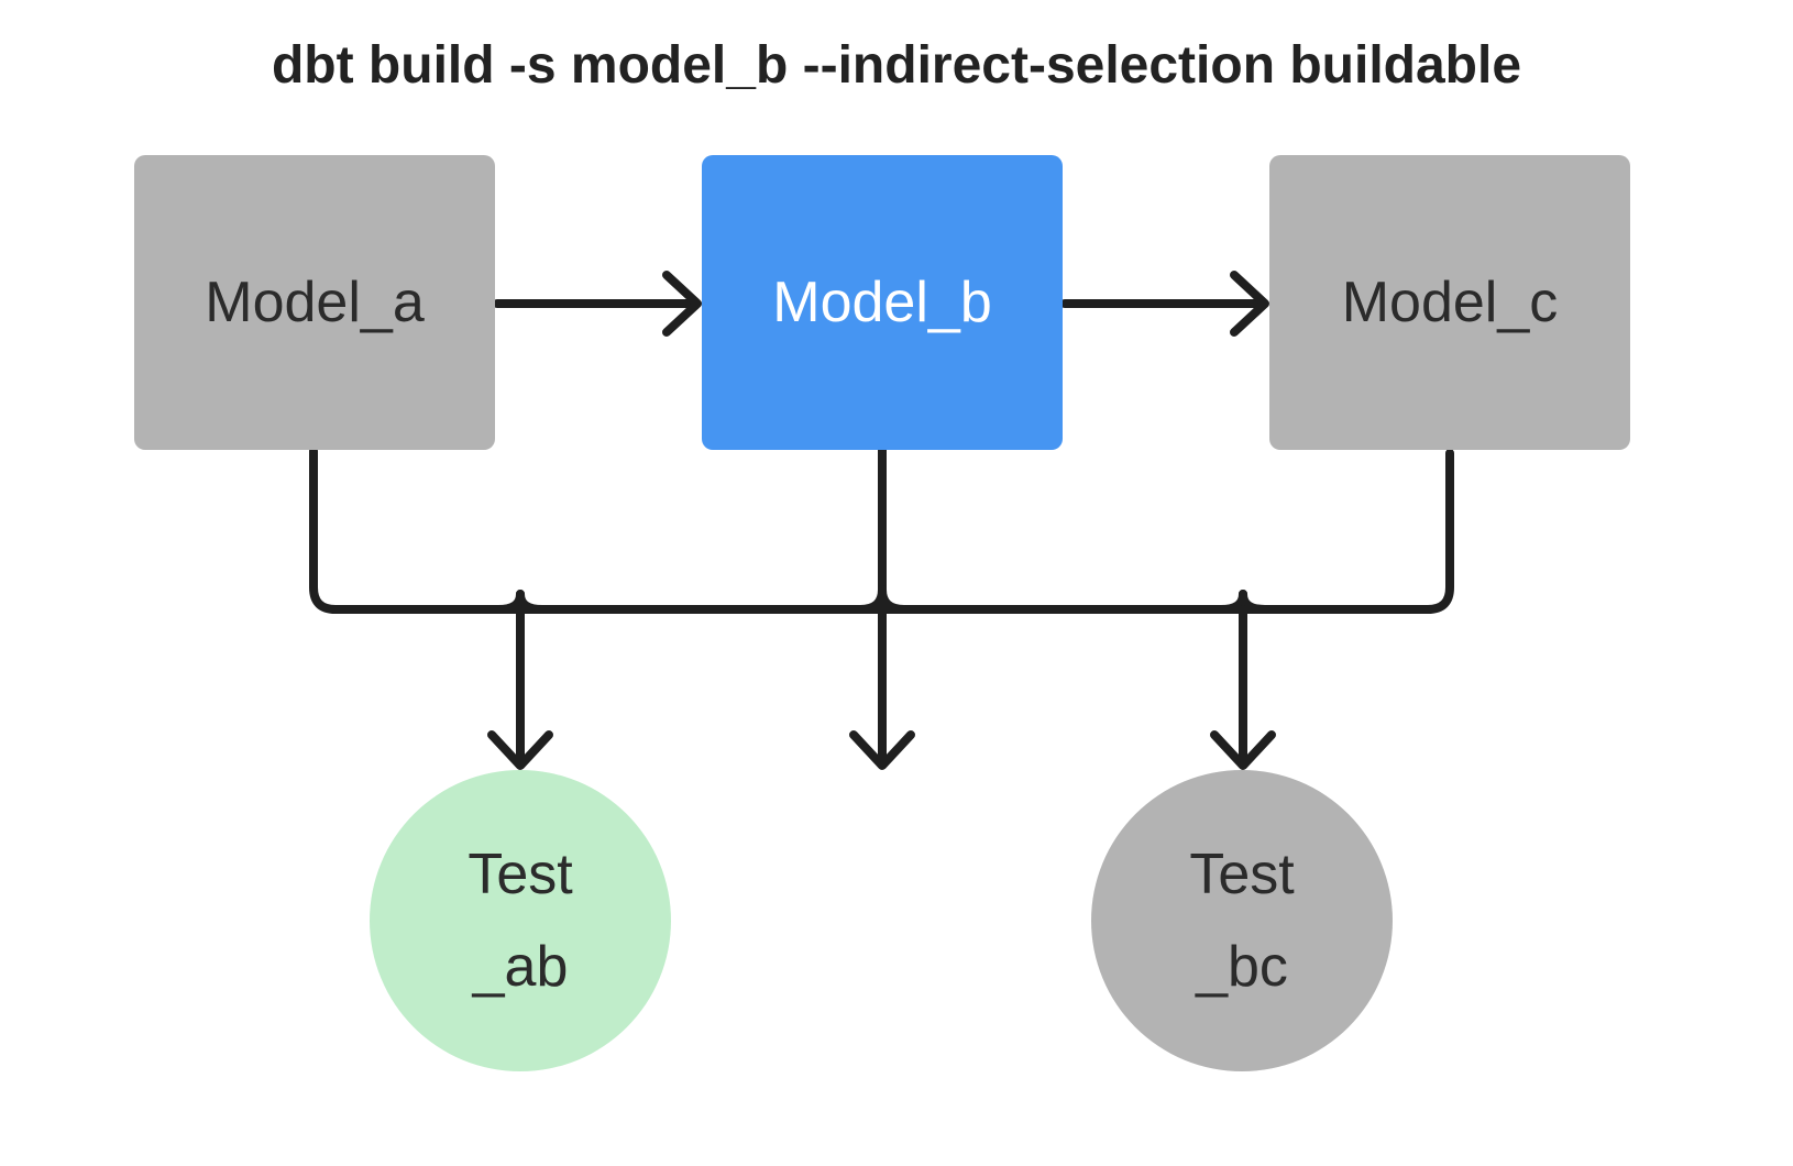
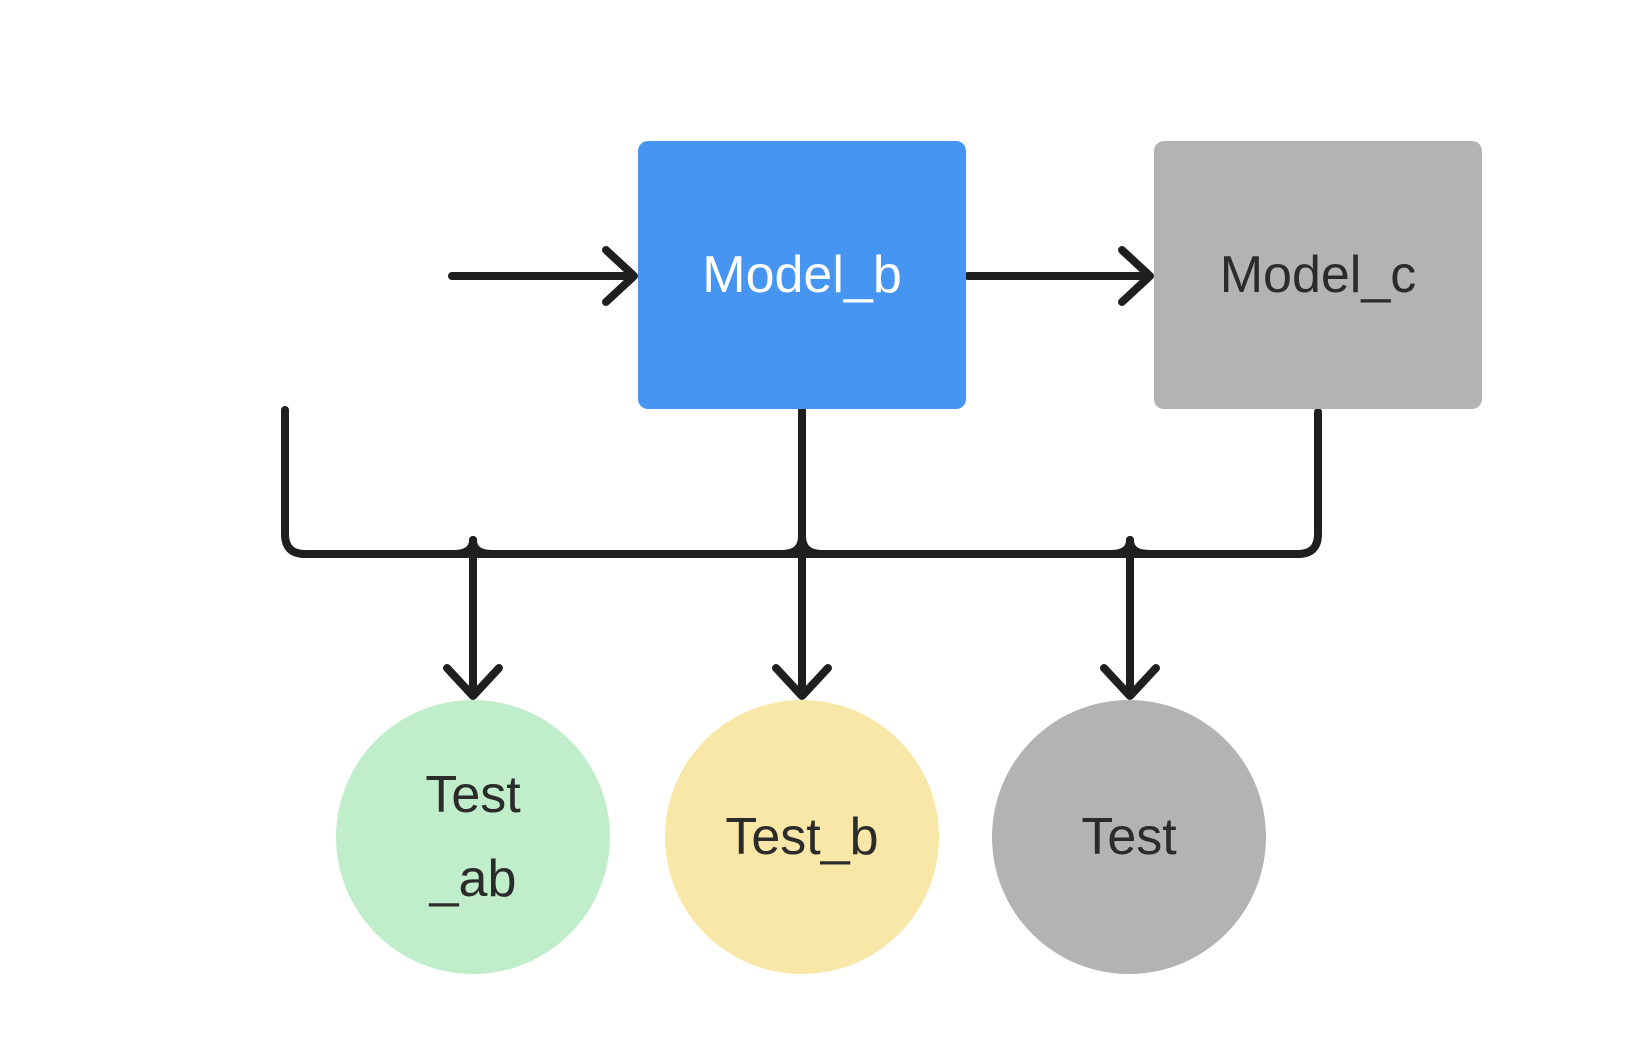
- dbt build -s model_b --indirect-selection buildable
- Model_a
  Model_b
  Model_c
  Test
  _ab
+ Test_b
  Test
- _bc
